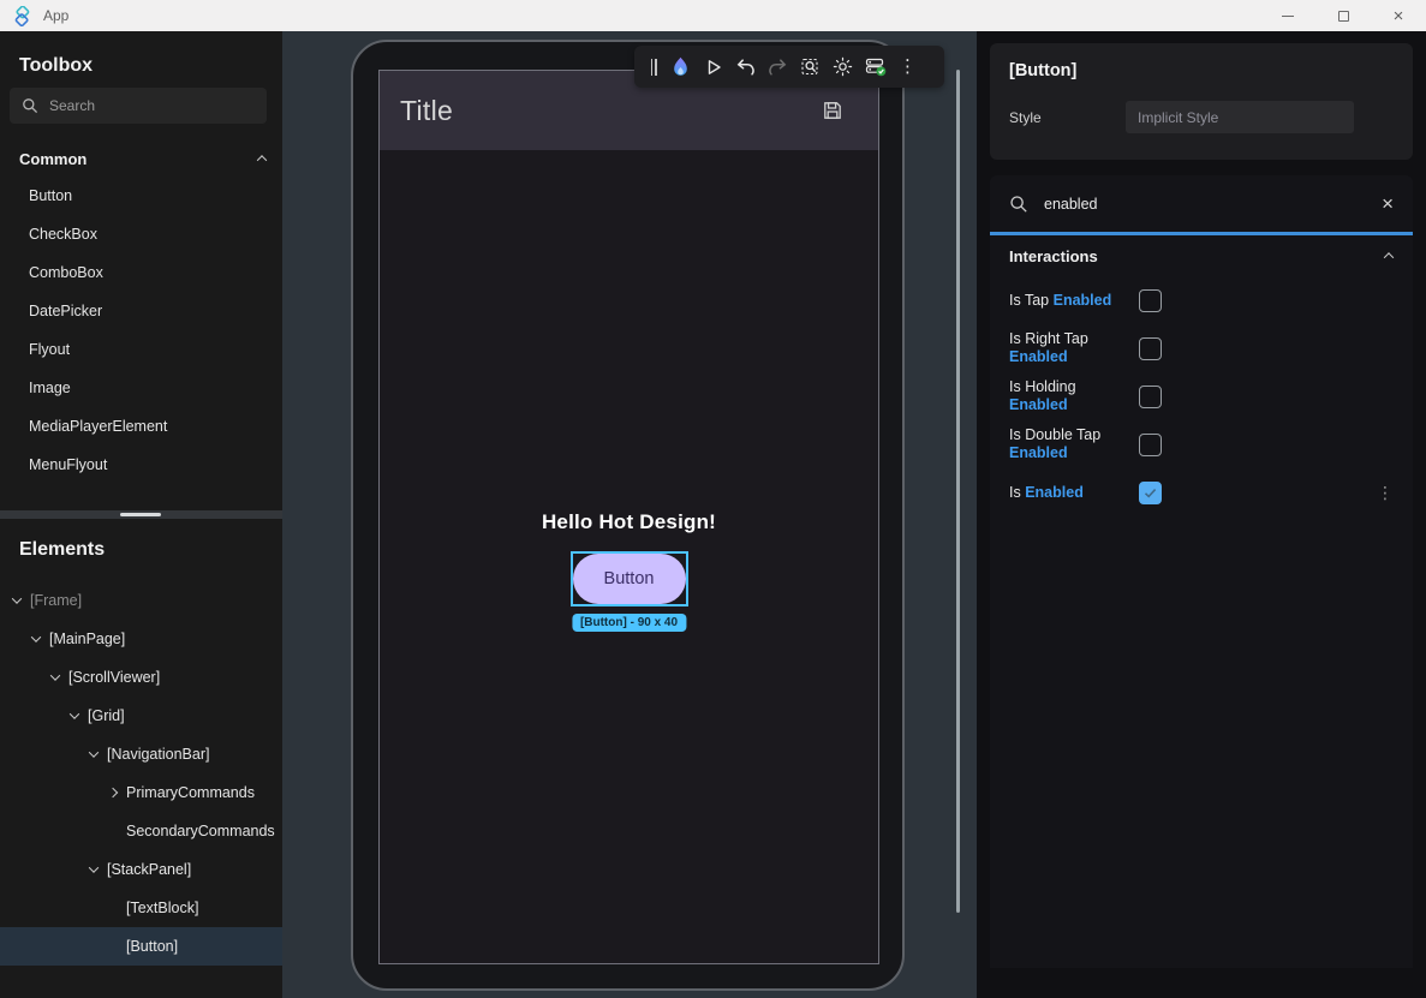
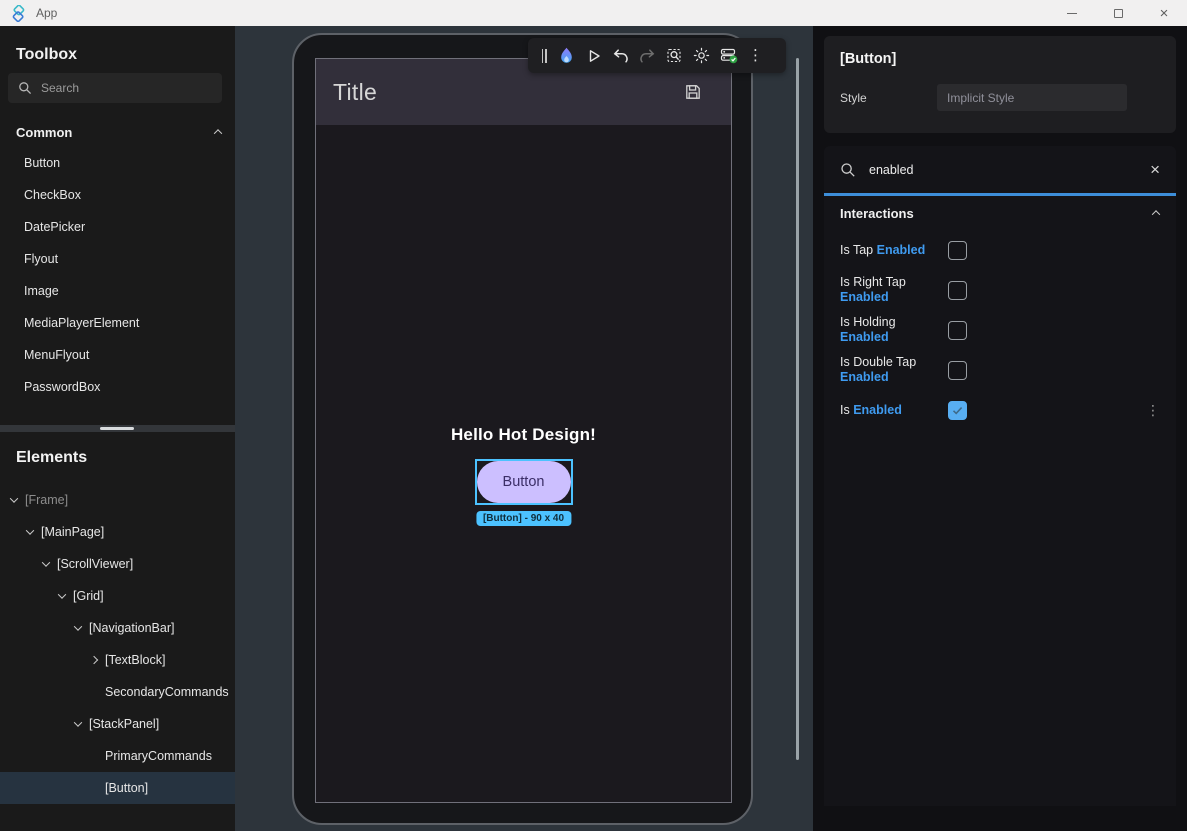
  App
  ×
  Toolbox
  Search
  Common
  Button
  CheckBox
- ComboBox
  DatePicker
  Flyout
  Image
  MediaPlayerElement
  MenuFlyout
+ PasswordBox
  Elements
  [Frame]
  [MainPage]
  [ScrollViewer]
  [Grid]
  [NavigationBar]
- PrimaryCommands
+ [TextBlock]
  SecondaryCommands
  [StackPanel]
- [TextBlock]
+ PrimaryCommands
  [Button]
  Title
  Hello Hot Design!
  Button
  [Button] - 90 x 40
  ⋮
  [Button]
  Style
  Implicit Style
  enabled
  ×
  Interactions
  Is Tap Enabled
  Is Right Tap Enabled
  Is Holding Enabled
  Is Double Tap Enabled
  Is Enabled
  ⋮
